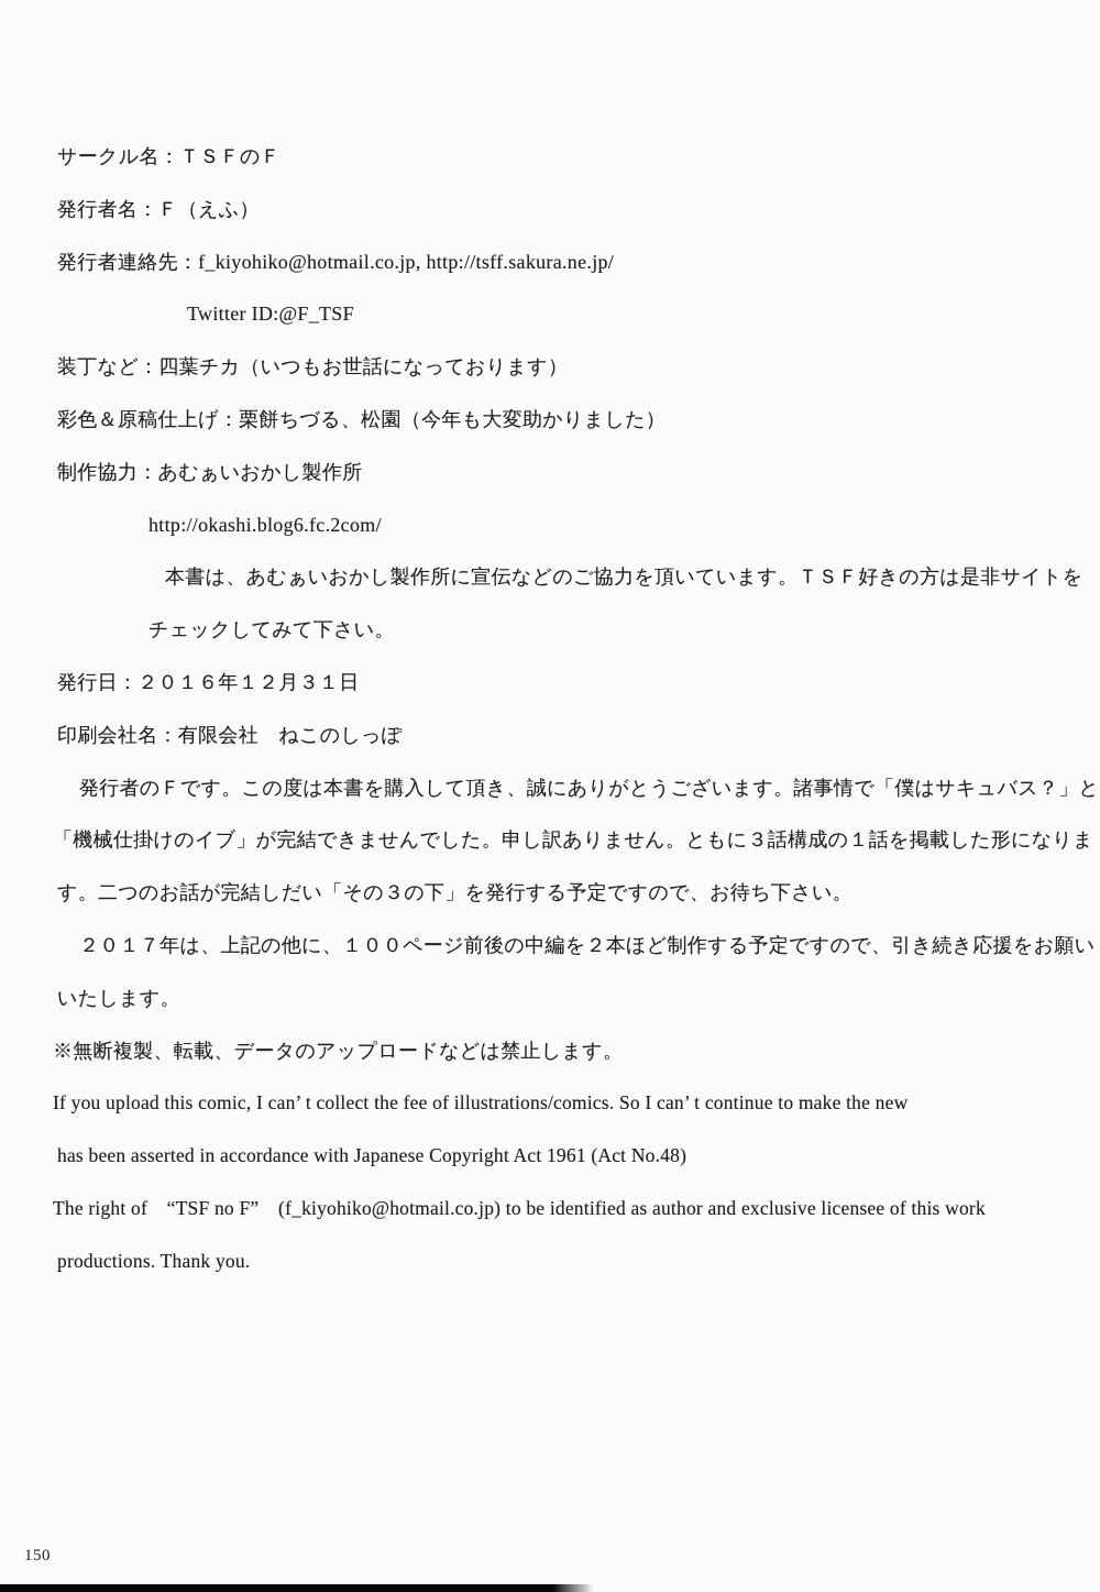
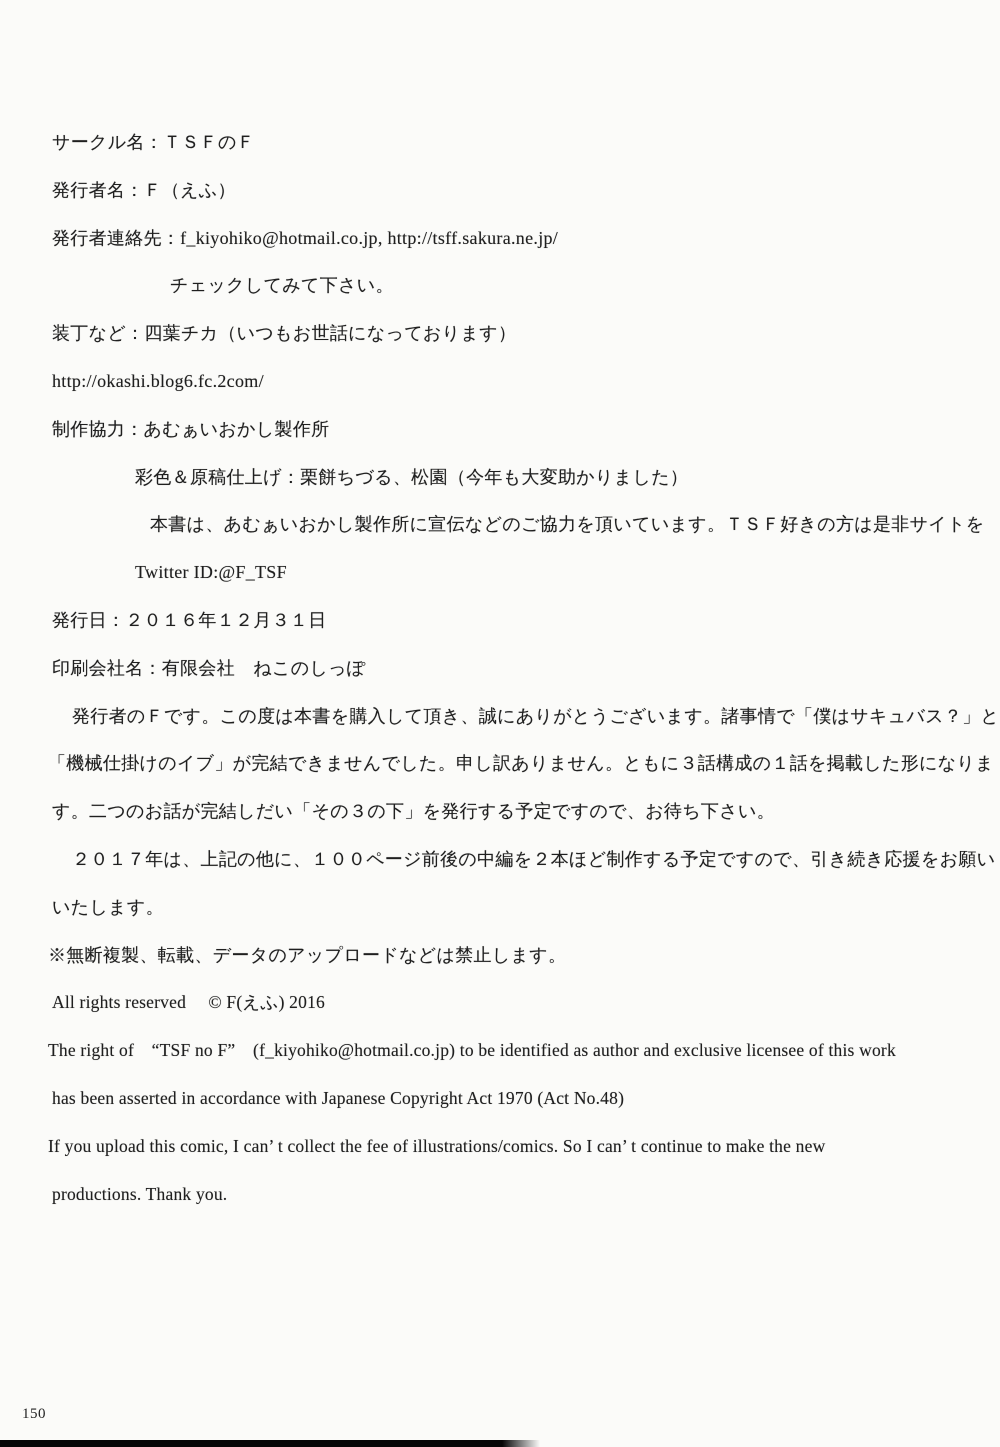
  サークル名：ＴＳＦのＦ
  発行者名：Ｆ（えふ）
  発行者連絡先：f_kiyohiko@hotmail.co.jp, http://tsff.sakura.ne.jp/
- Twitter ID:@F_TSF
+ チェックしてみて下さい。
  装丁など：四葉チカ（いつもお世話になっております）
- 彩色＆原稿仕上げ：栗餅ちづる、松園（今年も大変助かりました）
+ http://okashi.blog6.fc.2com/
  制作協力：あむぁいおかし製作所
- http://okashi.blog6.fc.2com/
+ 彩色＆原稿仕上げ：栗餅ちづる、松園（今年も大変助かりました）
  本書は、あむぁいおかし製作所に宣伝などのご協力を頂いています。ＴＳＦ好きの方は是非サイトを
- チェックしてみて下さい。
+ Twitter ID:@F_TSF
  発行日：２０１６年１２月３１日
  印刷会社名：有限会社 ねこのしっぽ
  発行者のＦです。この度は本書を購入して頂き、誠にありがとうございます。諸事情で「僕はサキュバス？」と
  「機械仕掛けのイブ」が完結できませんでした。申し訳ありません。ともに３話構成の１話を掲載した形になりま
  す。二つのお話が完結しだい「その３の下」を発行する予定ですので、お待ち下さい。
  ２０１７年は、上記の他に、１００ページ前後の中編を２本ほど制作する予定ですので、引き続き応援をお願い
  いたします。
  ※無断複製、転載、データのアップロードなどは禁止します。
+ All rights reserved © F(えふ) 2016
- If you upload this comic, I can’ t collect the fee of illustrations/comics. So I can’ t continue to make the new
+ The right of “TSF no F” (f_kiyohiko@hotmail.co.jp) to be identified as author and exclusive licensee of this work
- has been asserted in accordance with Japanese Copyright Act 1961 (Act No.48)
+ has been asserted in accordance with Japanese Copyright Act 1970 (Act No.48)
- The right of “TSF no F” (f_kiyohiko@hotmail.co.jp) to be identified as author and exclusive licensee of this work
+ If you upload this comic, I can’ t collect the fee of illustrations/comics. So I can’ t continue to make the new
  productions. Thank you.
  150
